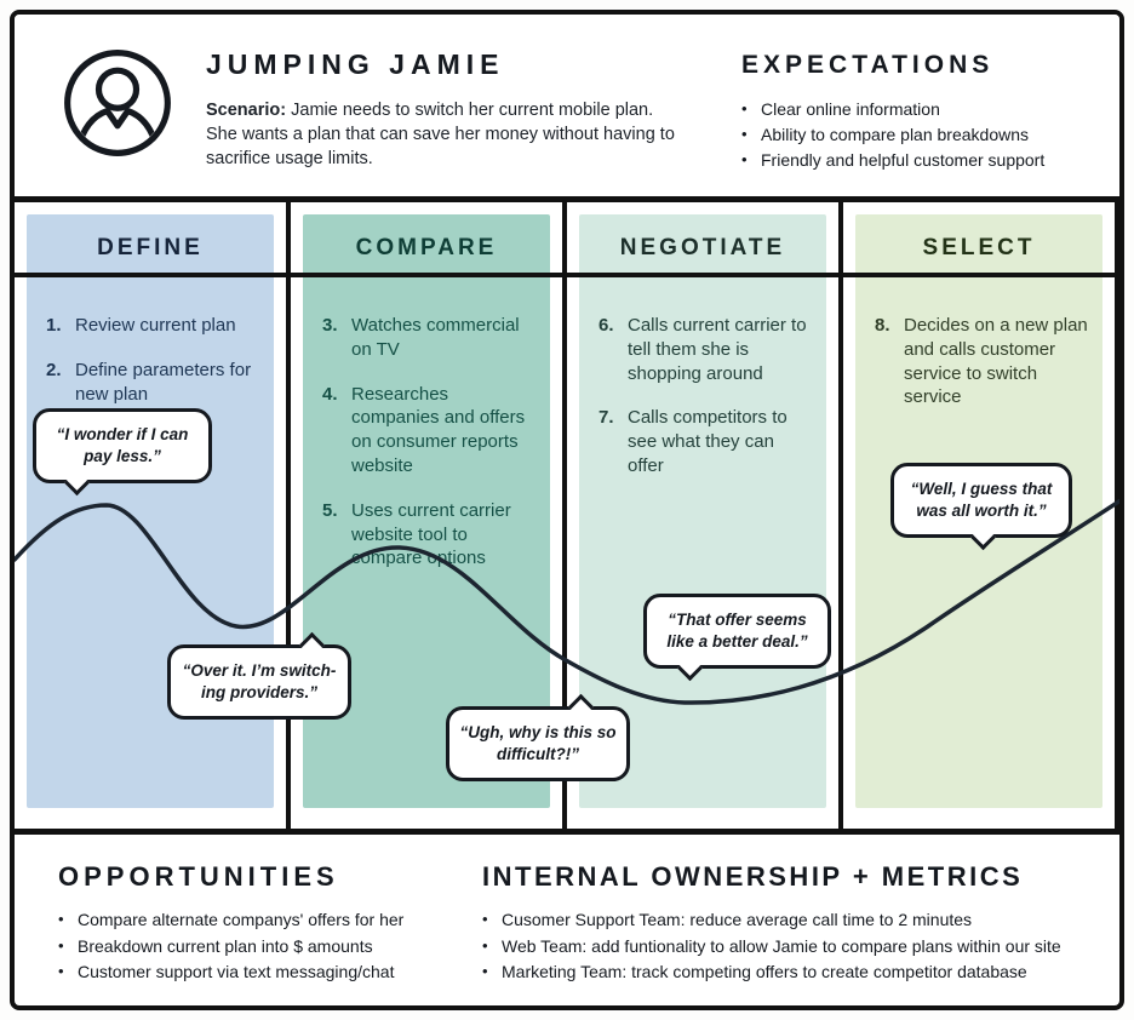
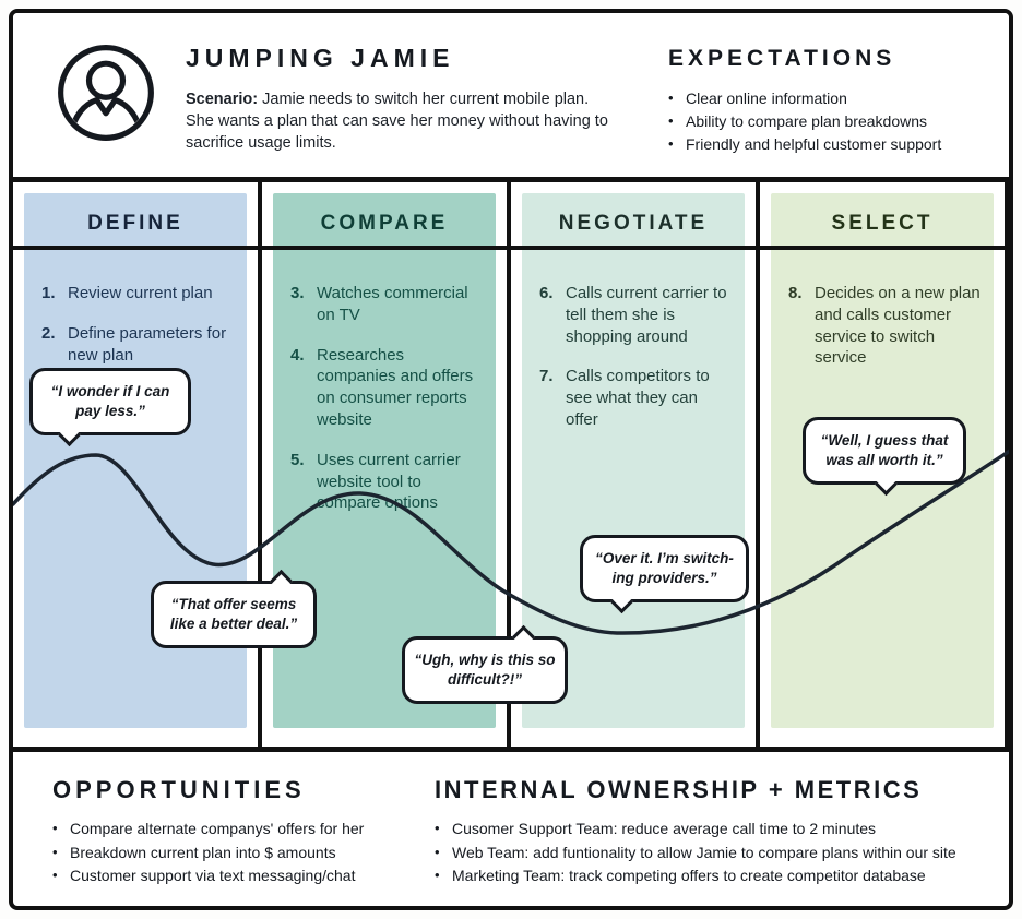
  JUMPING JAMIE
  Scenario: Jamie needs to switch her current mobile plan. She wants a plan that can save her money without having to sacrifice usage limits.
  EXPECTATIONS
  •
  Clear online information
  •
  Ability to compare plan breakdowns
  •
  Friendly and helpful customer support
  DEFINE
  1.
  Review current plan
  2.
  Define parameters for new plan
  COMPARE
  3.
  Watches commercial on TV
  4.
  Researches companies and offers on consumer reports website
  5.
  Uses current carrier website tool to ompare otions
  NEGOTIATE
  6.
  Calls current carrier to tell them she is shopping around
  7.
  Calls competitors to see what they can offer
  SELECT
  8.
  Decides on a new plan and calls customer service to switch service
  “I wonder if I can pay less.”
- “Over it. I’m switch-ing providers.”
+ “That offer seems like a better deal.”
  “Ugh, why is this so difficult?!”
- “That offer seems like a better deal.”
+ “Over it. I’m switch-ing providers.”
  “Well, I guess that was all worth it.”
  OPPORTUNITIES
  •
  Compare alternate companys' offers for her
  •
  Breakdown current plan into $ amounts
  •
  Customer support via text messaging/chat
  INTERNAL OWNERSHIP + METRICS
  •
  Cusomer Support Team: reduce average call time to 2 minutes
  •
  Web Team: add funtionality to allow Jamie to compare plans within our site
  •
  Marketing Team: track competing offers to create competitor database
